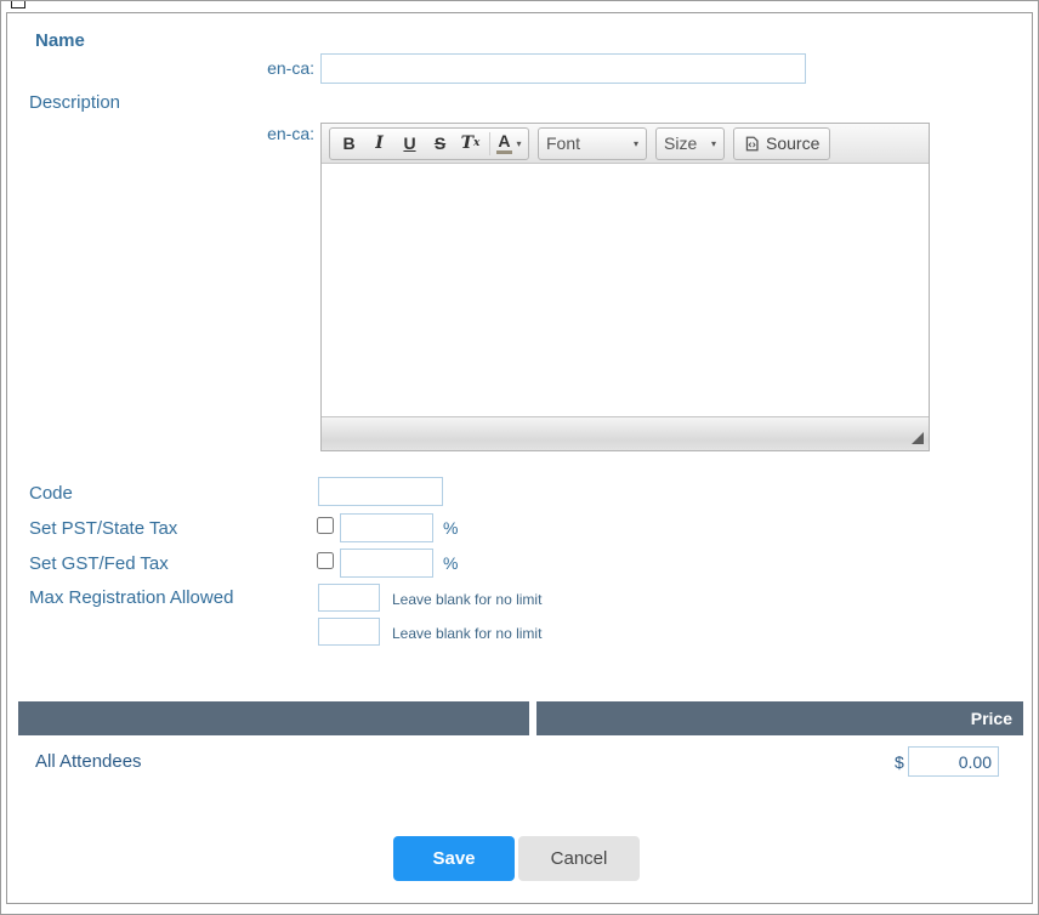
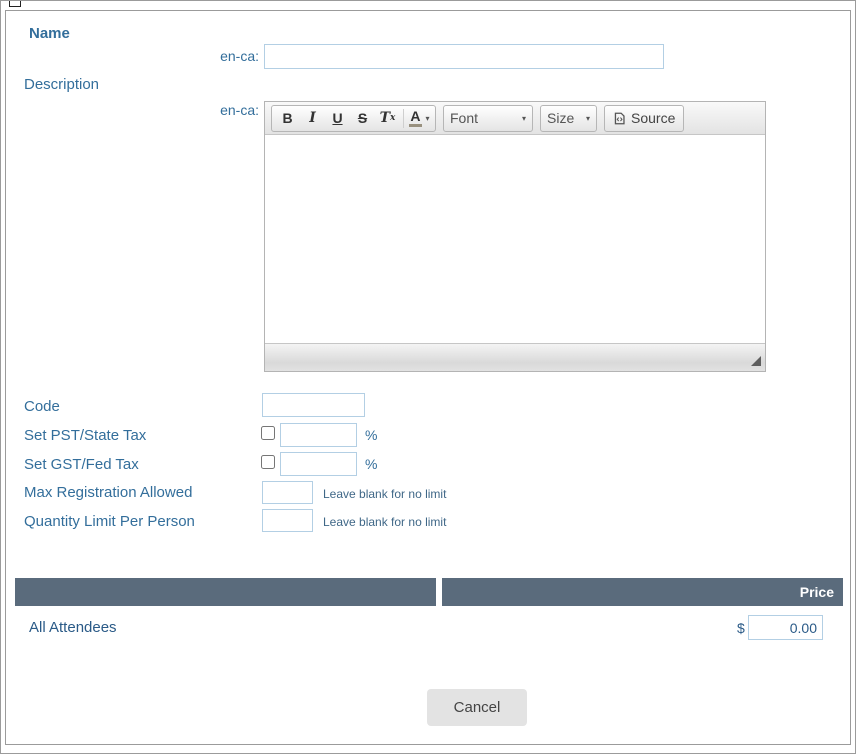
  Name
  en-ca:
  Description
  en-ca:
  B
  I
  U
  S
  T
  x
  A
  ▾
  Font
  ▾
  Size
  ▾
  Source
  Code
  Set PST/State Tax
  %
  Set GST/Fed Tax
  %
  Max Registration Allowed
  Leave blank for no limit
+ Quantity Limit Per Person
  Leave blank for no limit
  Price
  All Attendees
  $
  0.00
- Save
  Cancel
